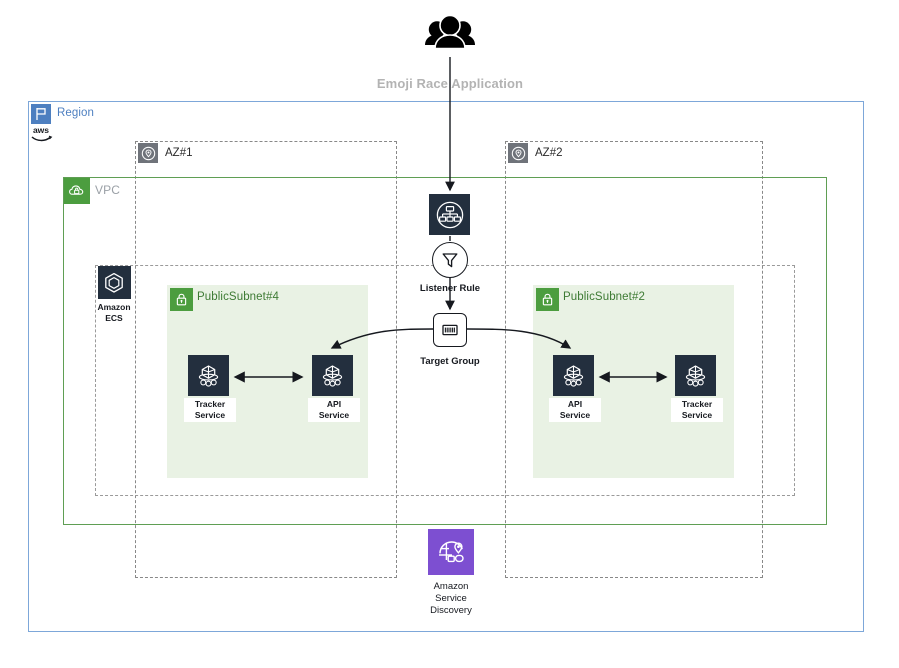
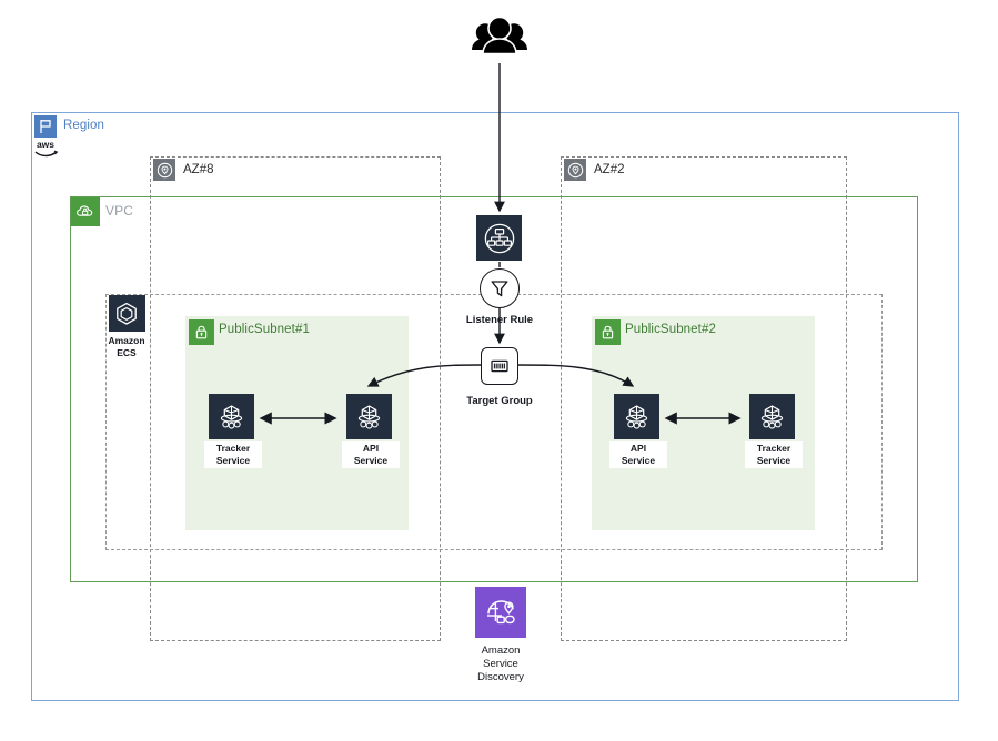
  Region
  aws
- AZ#1
+ AZ#8
  AZ#2
  VPC
- PublicSubnet#4
+ PublicSubnet#1
  PublicSubnet#2
- Emoji Race Application
  Listener Rule
  Target Group
  Amazon
  ECS
  Tracker
  Service
  API
  Service
  API
  Service
  Tracker
  Service
  Amazon
  Service
  Discovery
